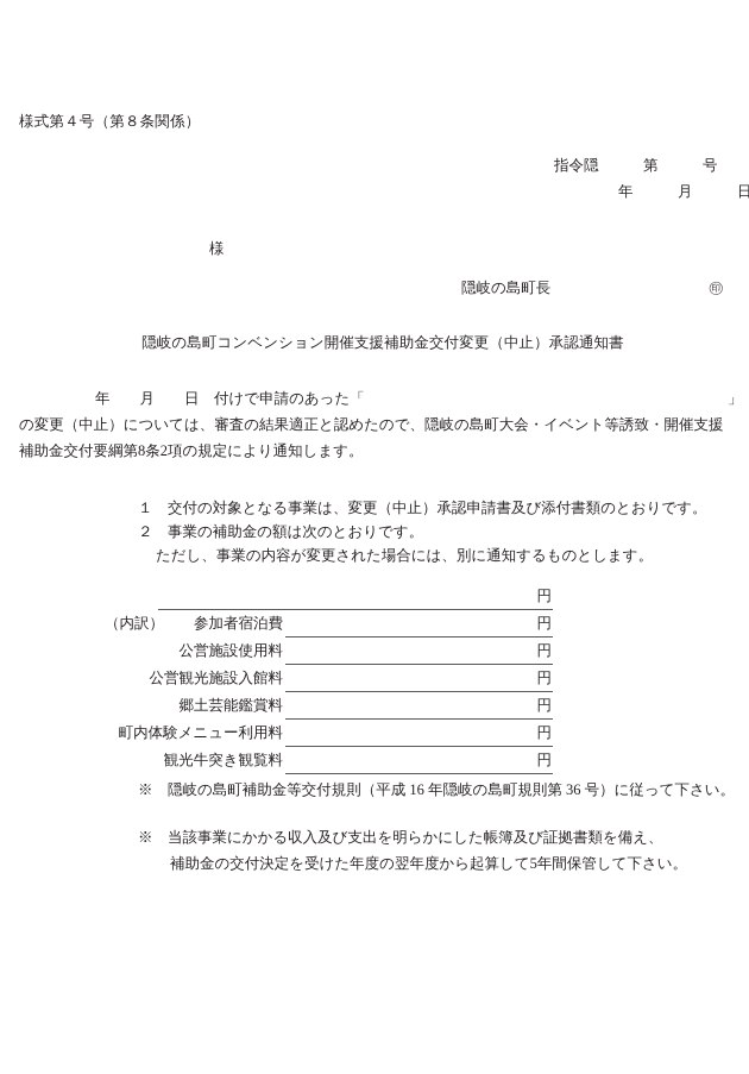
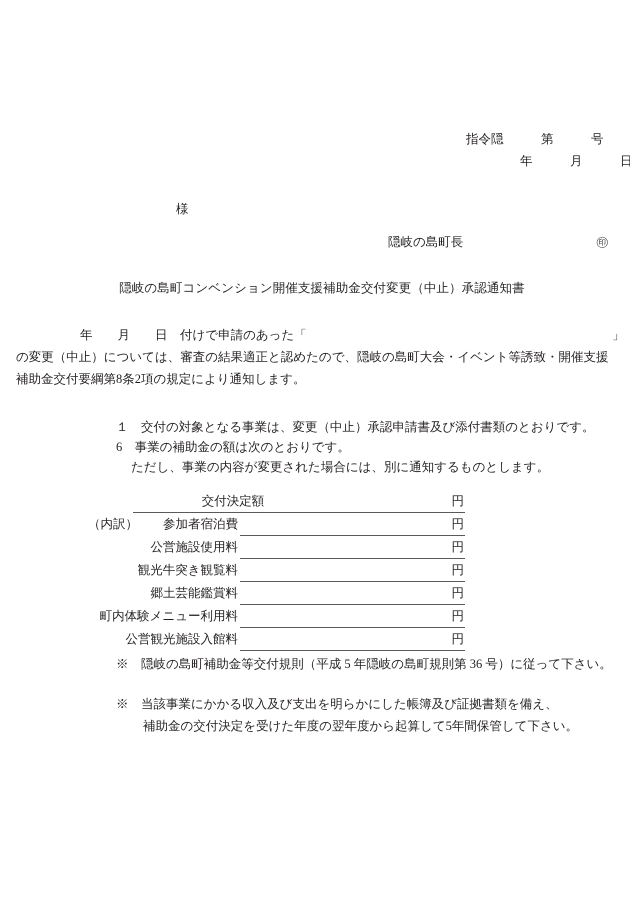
- 様式第４号（第８条関係）
  指令隠 第 号
  年 月 日
  様
  隠岐の島町長
  ㊞
  隠岐の島町コンベンション開催支援補助金交付変更（中止）承認通知書
  年 月 日 付けで申請のあった「
  」
  の変更（中止）については、審査の結果適正と認めたので、隠岐の島町大会・イベント等誘致・開催支援
  補助金交付要綱第8条2項の規定により通知します。
  １ 交付の対象となる事業は、変更（中止）承認申請書及び添付書類のとおりです。
- ２ 事業の補助金の額は次のとおりです。
+ 6 事業の補助金の額は次のとおりです。
  ただし、事業の内容が変更された場合には、別に通知するものとします。
+ 交付決定額
  円
  （内訳） 参加者宿泊費
  円
  公営施設使用料
  円
- 公営観光施設入館料
+ 観光牛突き観覧料
  円
  郷土芸能鑑賞料
  円
  町内体験メニュー利用料
  円
- 観光牛突き観覧料
+ 公営観光施設入館料
  円
- ※ 隠岐の島町補助金等交付規則（平成 16 年隠岐の島町規則第 36 号）に従って下さい。
+ ※ 隠岐の島町補助金等交付規則（平成 5 年隠岐の島町規則第 36 号）に従って下さい。
  ※ 当該事業にかかる収入及び支出を明らかにした帳簿及び証拠書類を備え、
  補助金の交付決定を受けた年度の翌年度から起算して5年間保管して下さい。
